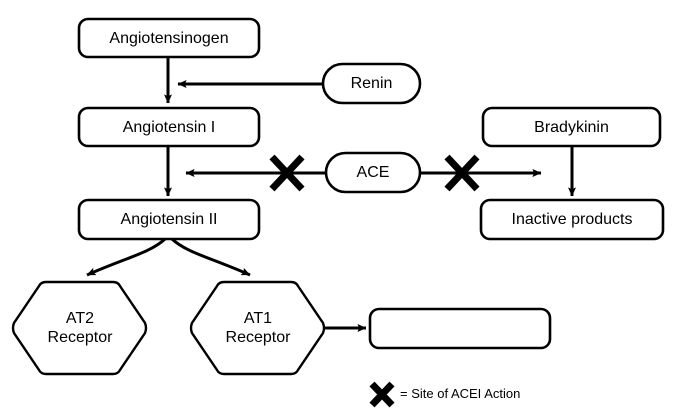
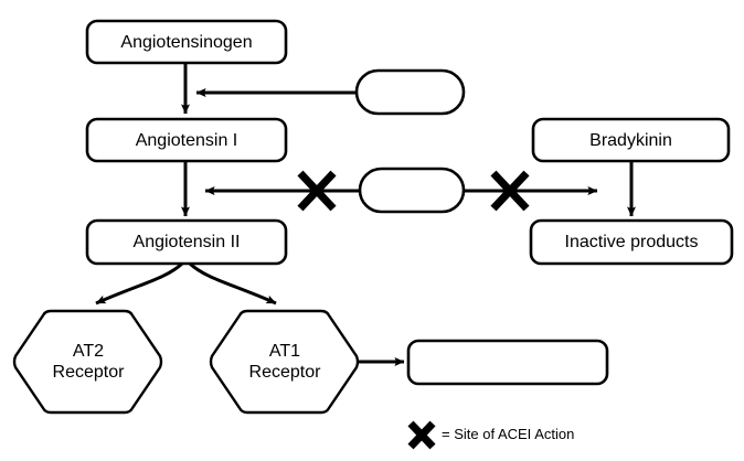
  Angiotensinogen
  Angiotensin I
  Angiotensin II
- Renin
- ACE
  Bradykinin
  Inactive products
  AT2
  Receptor
  AT1
  Receptor
  = Site of ACEI Action
